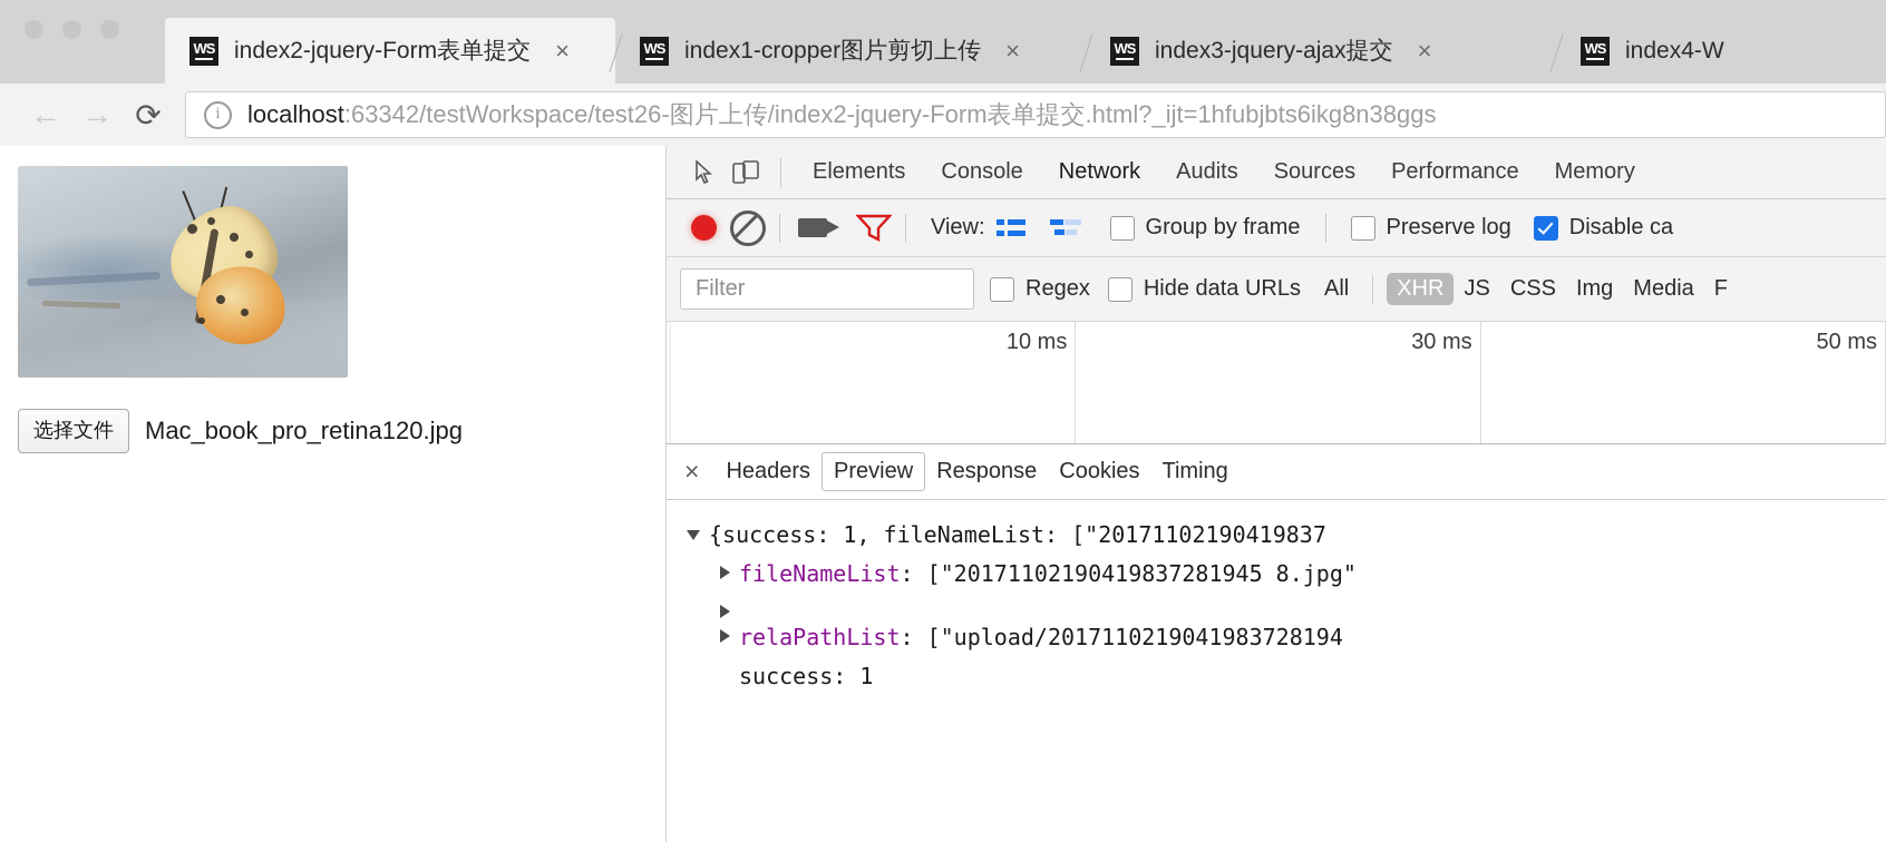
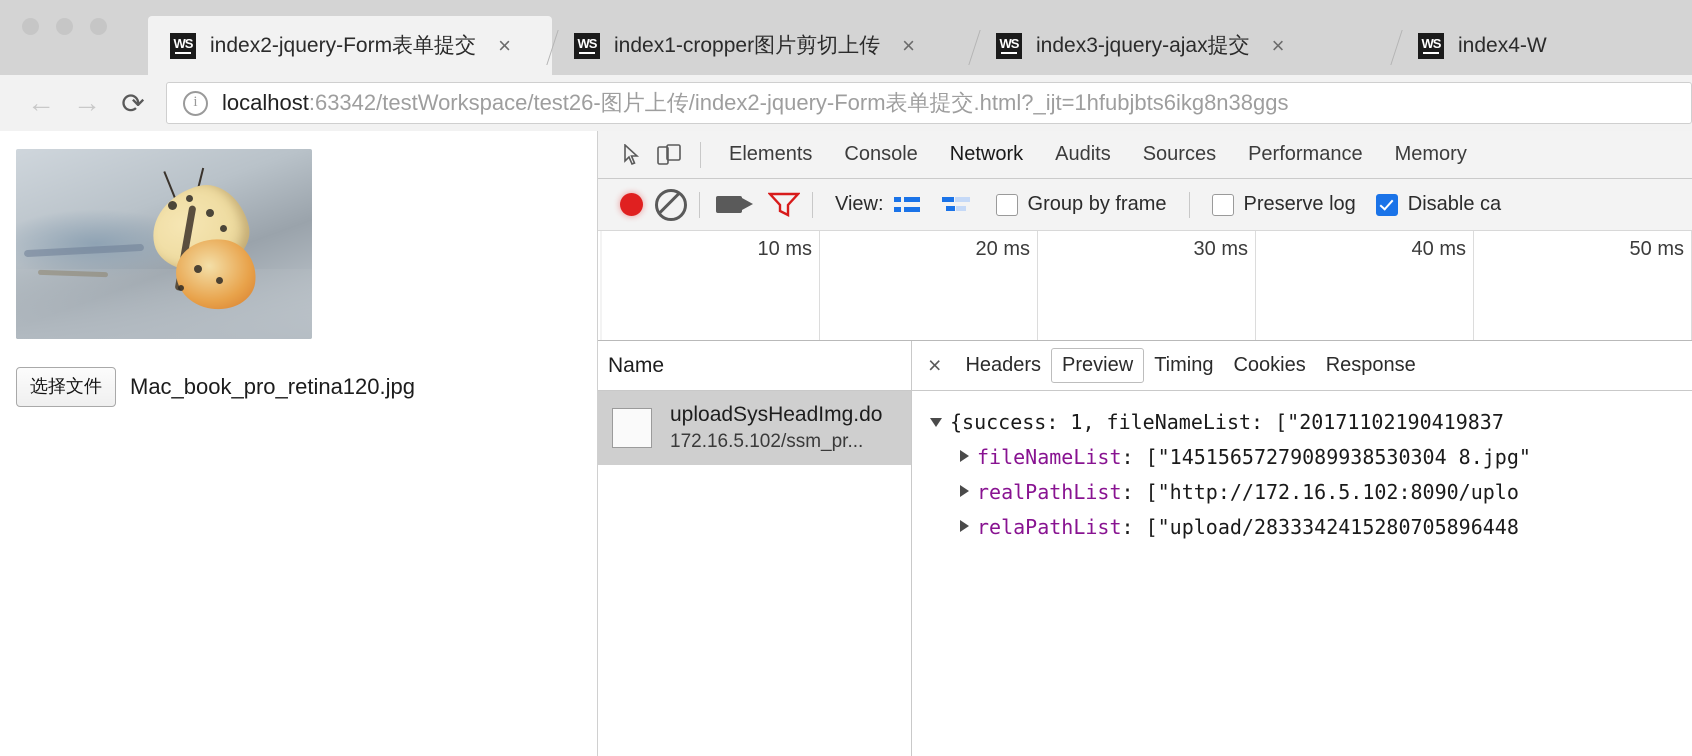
  WS
  index2-jquery-Form表单提交
  ×
  WS
  index1-cropper图片剪切上传
  ×
  WS
  index3-jquery-ajax提交
  ×
  WS
  index4-W
  ←
  →
  ⟳
  i
  localhost:63342/testWorkspace/test26-图片上传/index2-jquery-Form表单提交.html?_ijt=1hfubjbts6ikg8n38ggs
  选择文件
  Mac_book_pro_retina120.jpg
  Elements
  Console
  Network
  Audits
  Sources
  Performance
  Memory
  View:
  Group by frame
  Preserve log
  Disable ca
- Filter
- Regex
- Hide data URLs
- All
- XHR
- JS
- CSS
- Img
- Media
- F
  10 ms
+ 20 ms
  30 ms
+ 40 ms
  50 ms
+ Name
+ uploadSysHeadImg.do
+ 172.16.5.102/ssm_pr...
  ×
  Headers
  Preview
- Response
+ Timing
  Cookies
- Timing
+ Response
  {success: 1, fileNameList: ["20171102190419837
- fileNameList: ["20171102190419837281945 8.jpg"
+ fileNameList: ["14515657279089938530304 8.jpg"
+ realPathList: ["http://172.16.5.102:8090/uplo
- relaPathList: ["upload/2017110219041983728194
+ relaPathList: ["upload/2833342415280705896448
- success: 1
